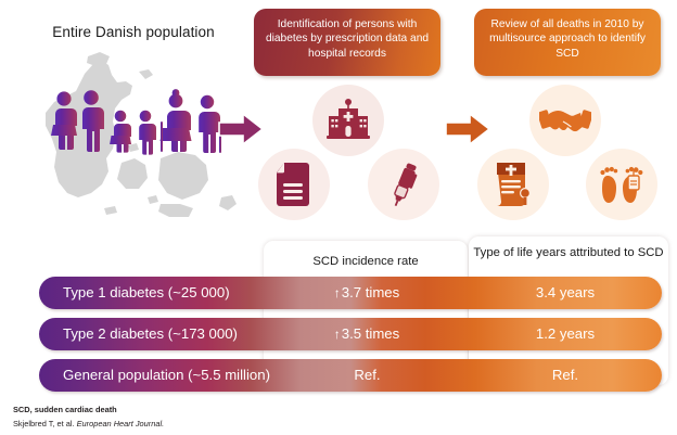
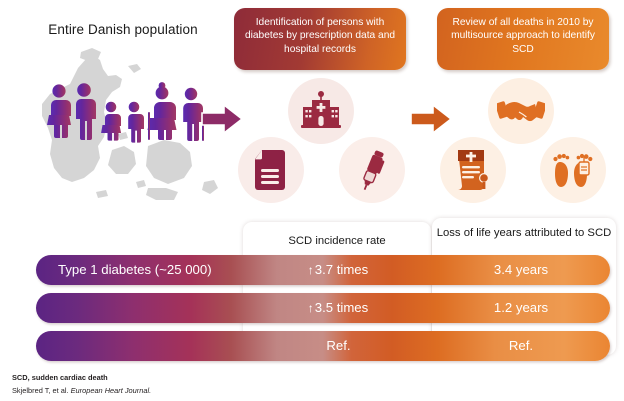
  Entire Danish population
  Identification of persons with diabetes by prescription data and hospital records
  Review of all deaths in 2010 by multisource approach to identify SCD
  SCD incidence rate
- Type of life years attributed to SCD
+ Loss of life years attributed to SCD
  Type 1 diabetes (~25 000)
  ↑3.7 times
  3.4 years
- Type 2 diabetes (~173 000)
  ↑3.5 times
  1.2 years
- General population (~5.5 million)
  Ref.
  Ref.
  SCD, sudden cardiac death
  Skjelbred T, et al. European Heart Journal.
